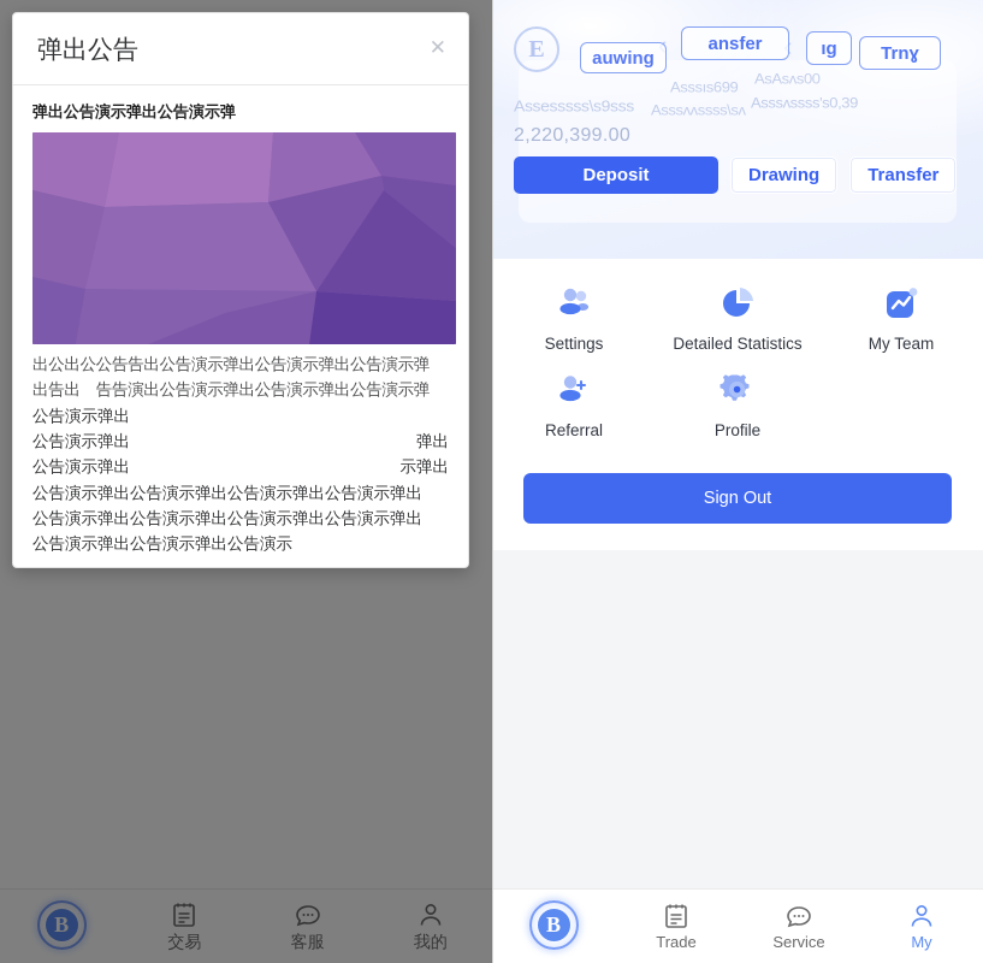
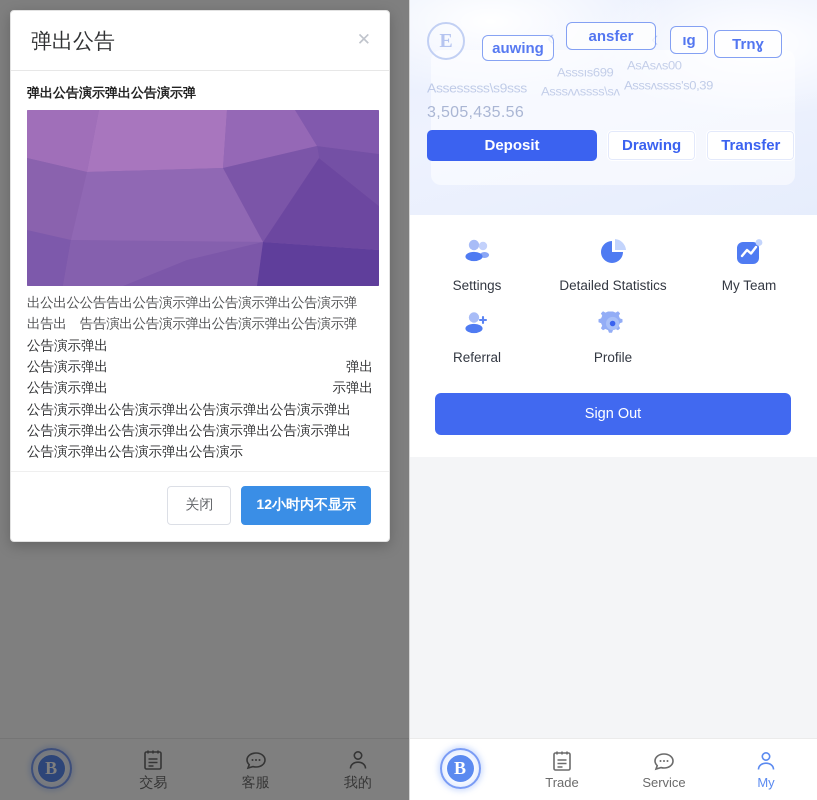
  B
  交易
  客服
  我的
  弹出公告
  ✕
  弹出公告演示弹出公告演示弹
  出公出公公告告出公告演示弹出公告演示弹出公告演示弹
  出告出 告告演出公告演示弹出公告演示弹出公告演示弹
  公告演示弹出
  公告演示弹出
  弹出
  公告演示弹出
  示弹出
  公告演示弹出公告演示弹出公告演示弹出公告演示弹出
  公告演示弹出公告演示弹出公告演示弹出公告演示弹出
  公告演示弹出公告演示弹出公告演示
+ 关闭
+ 12小时内不显示
  E
  ‹
  ‹
  auwing
  ansfer
  ıg
  Trnɣ
  Assesssss\s9sss
  Asssıs699
  AsAsʌs00
  Asssʌʌssss\sʌ
  Asssʌssss's0,39
- 2,220,399.00
+ 3,505,435.56
  Deposit
  Drawing
  Transfer
  Settings
  Detailed Statistics
  My Team
  Referral
  Profile
  Sign Out
  B
  Trade
  Service
  My
